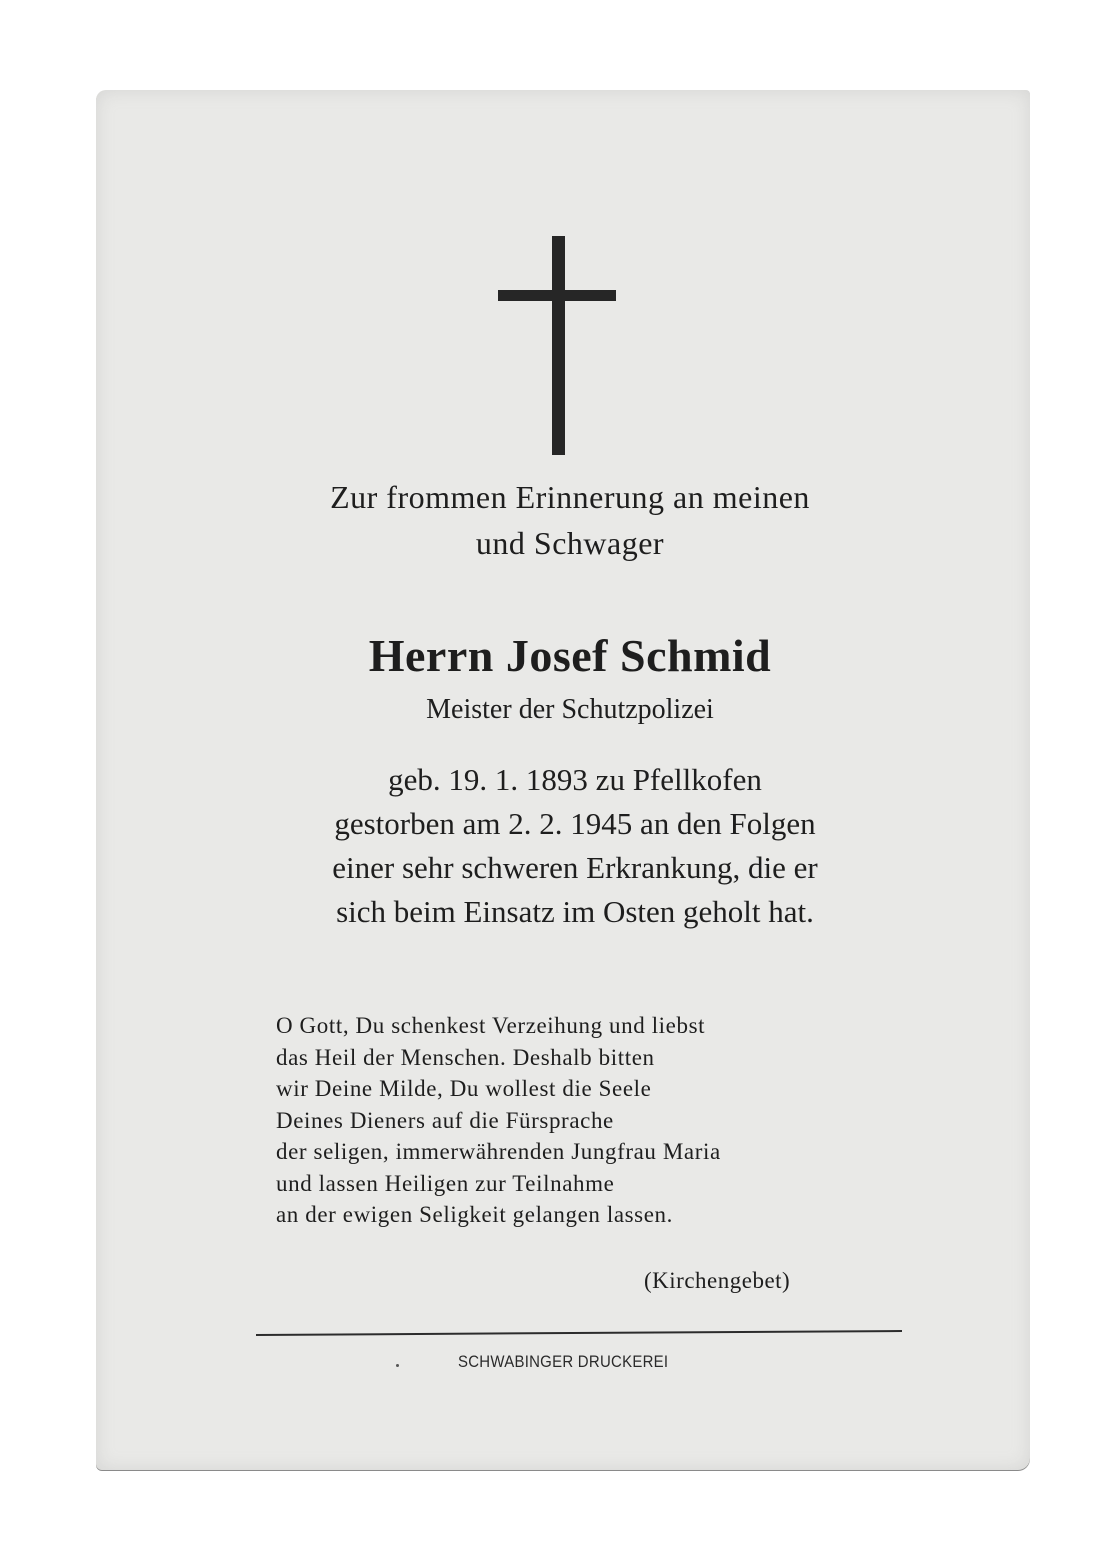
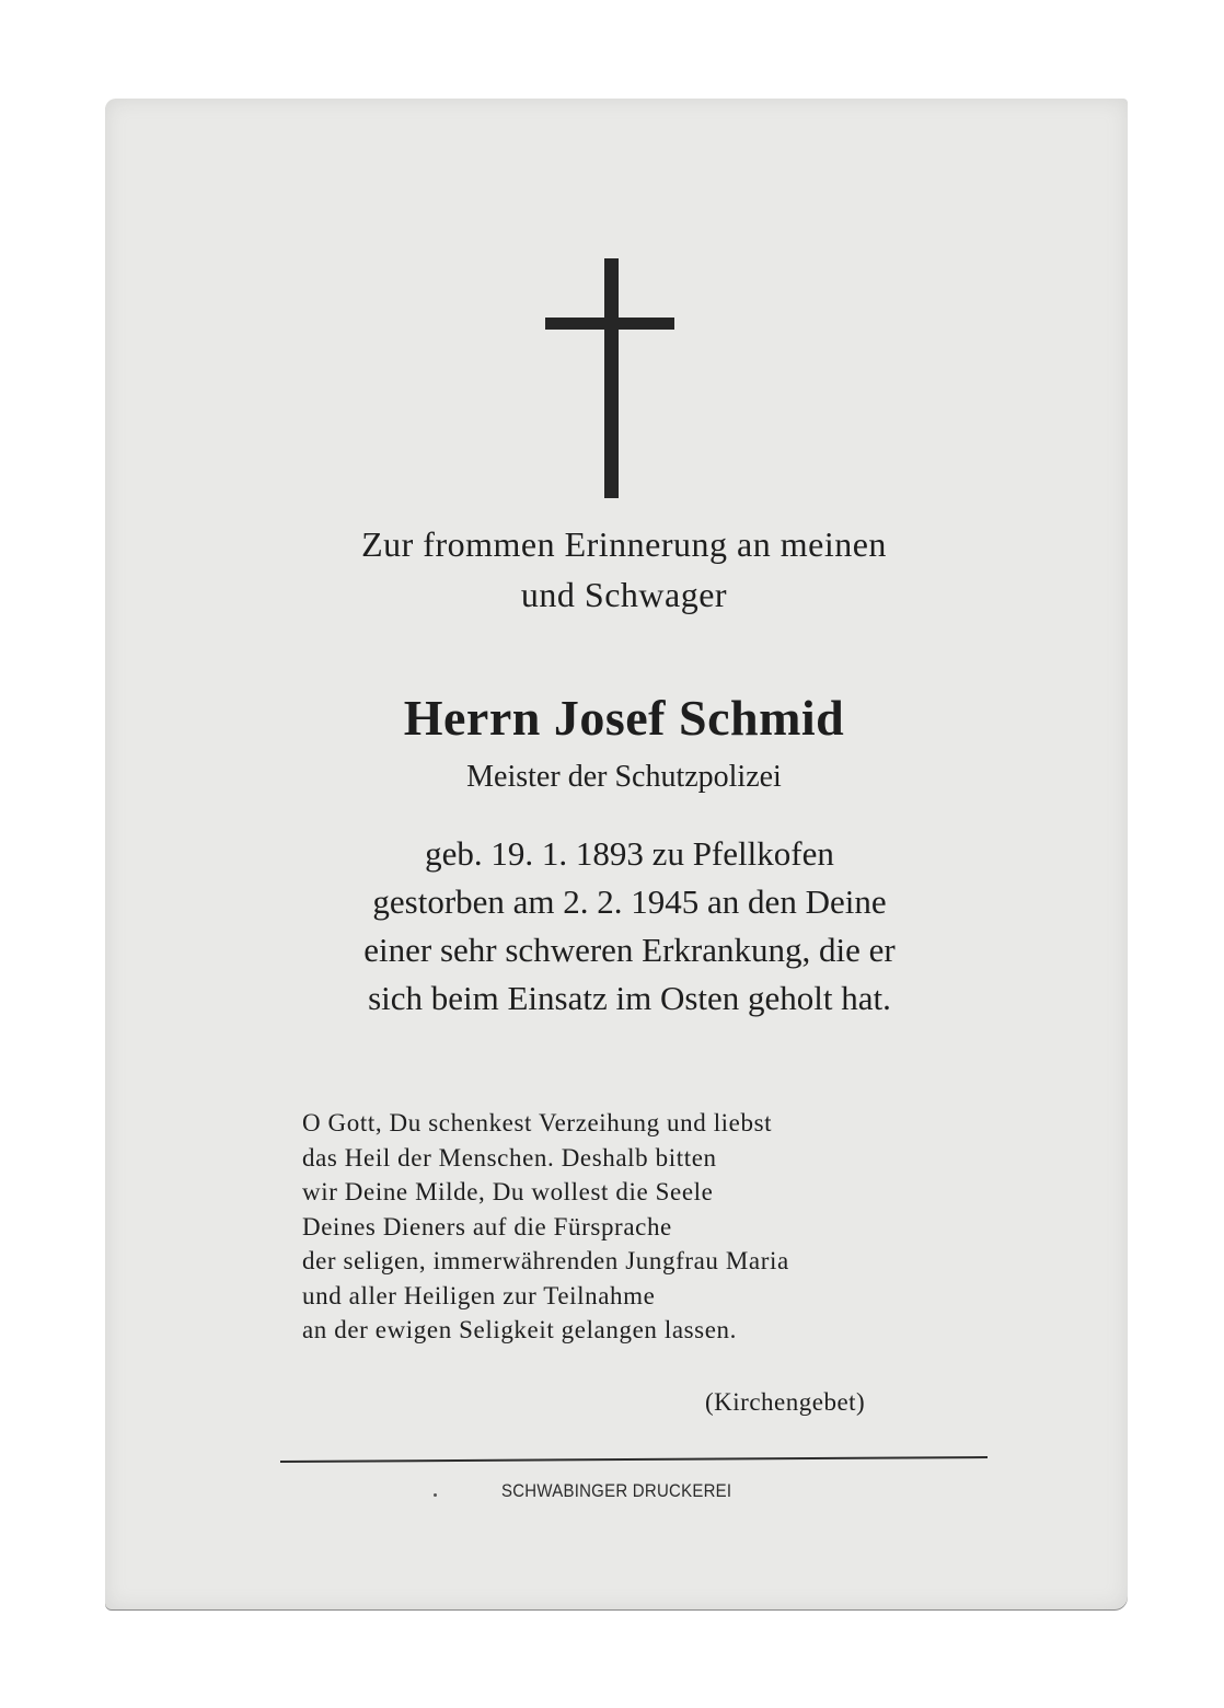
  Zur frommen Erinnerung an meinen
  und Schwager
  Herrn Josef Schmid
  Meister der Schutzpolizei
  geb. 19. 1. 1893 zu Pfellkofen
- gestorben am 2. 2. 1945 an den Folgen
+ gestorben am 2. 2. 1945 an den Deine
  einer sehr schweren Erkrankung, die er
  sich beim Einsatz im Osten geholt hat.
  O Gott, Du schenkest Verzeihung und liebst
  das Heil der Menschen. Deshalb bitten
  wir Deine Milde, Du wollest die Seele
  Deines Dieners auf die Fürsprache
  der seligen, immerwährenden Jungfrau Maria
- und lassen Heiligen zur Teilnahme
+ und aller Heiligen zur Teilnahme
  an der ewigen Seligkeit gelangen lassen.
  (Kirchengebet)
  SCHWABINGER DRUCKEREI
